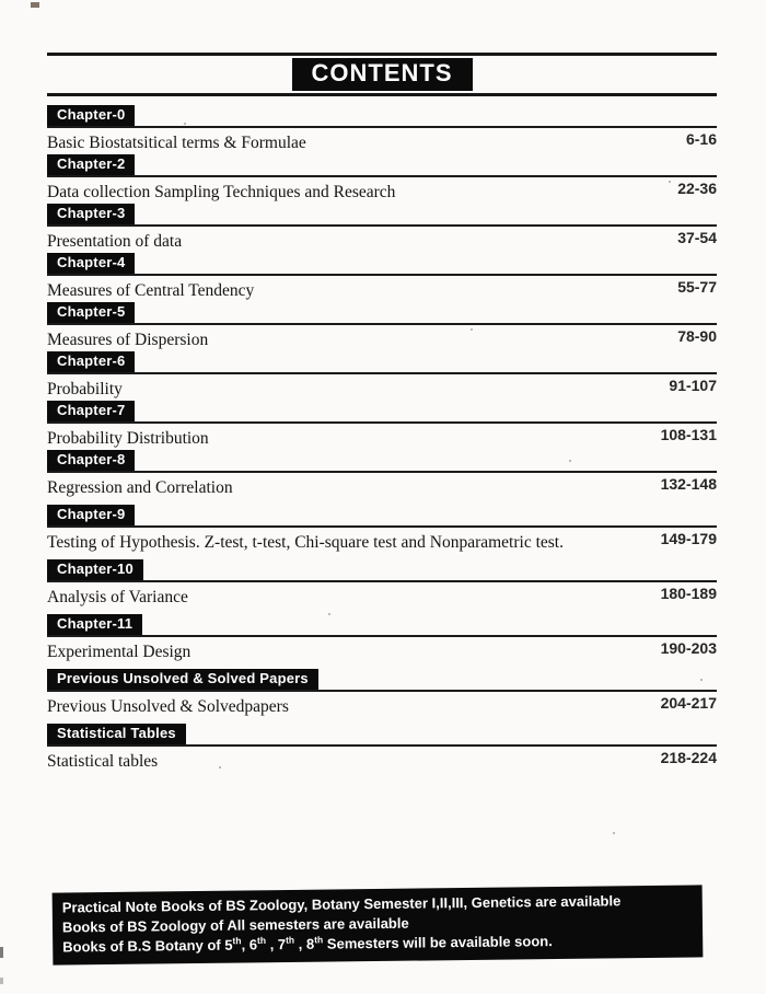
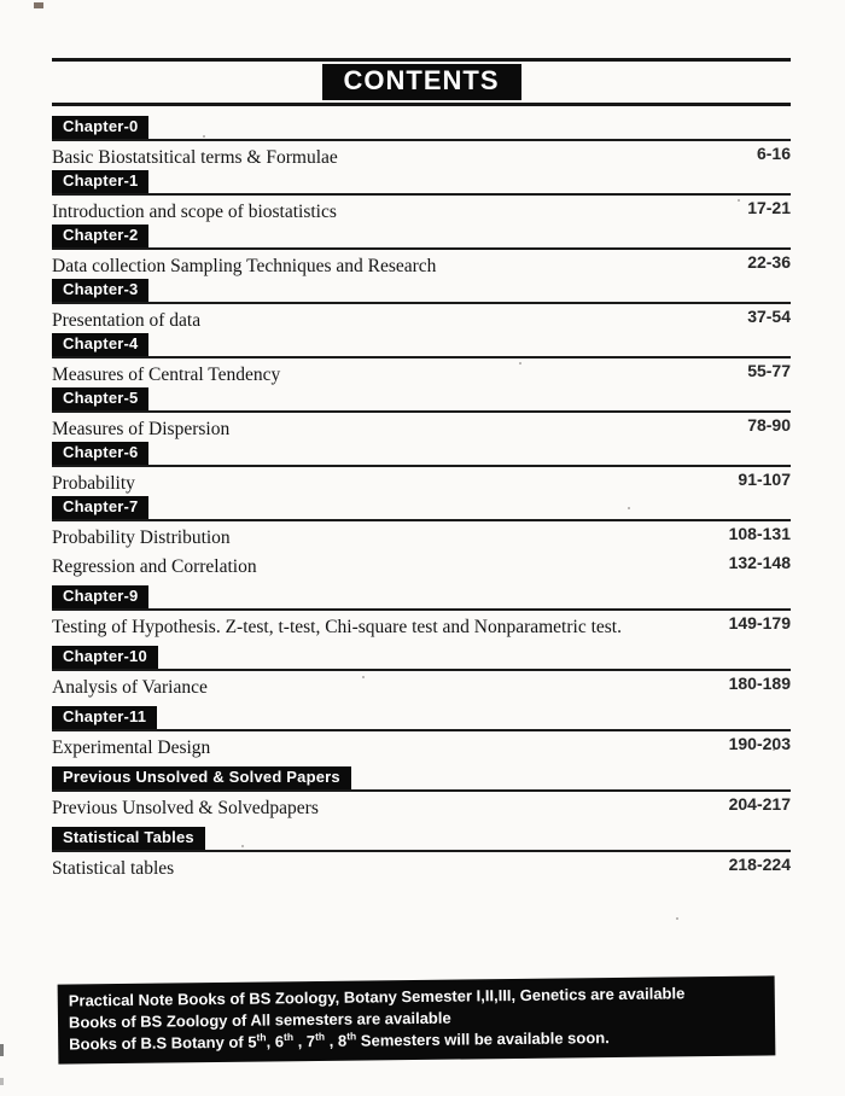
  CONTENTS
  Chapter-0
  Basic Biostatsitical terms & Formulae
  6-16
+ Chapter-1
+ Introduction and scope of biostatistics
+ 17-21
  Chapter-2
  Data collection Sampling Techniques and Research
  22-36
  Chapter-3
  Presentation of data
  37-54
  Chapter-4
  Measures of Central Tendency
  55-77
  Chapter-5
  Measures of Dispersion
  78-90
  Chapter-6
  Probability
  91-107
  Chapter-7
  Probability Distribution
  108-131
- Chapter-8
  Regression and Correlation
  132-148
  Chapter-9
  Testing of Hypothesis. Z-test, t-test, Chi-square test and Nonparametric test.
  149-179
  Chapter-10
  Analysis of Variance
  180-189
  Chapter-11
  Experimental Design
  190-203
  Previous Unsolved & Solved Papers
  Previous Unsolved & Solvedpapers
  204-217
  Statistical Tables
  Statistical tables
  218-224
  Practical Note Books of BS Zoology, Botany Semester I,II,III, Genetics are available
  Books of BS Zoology of All semesters are available
  Books of B.S Botany of 5th, 6th , 7th , 8th Semesters will be available soon.
